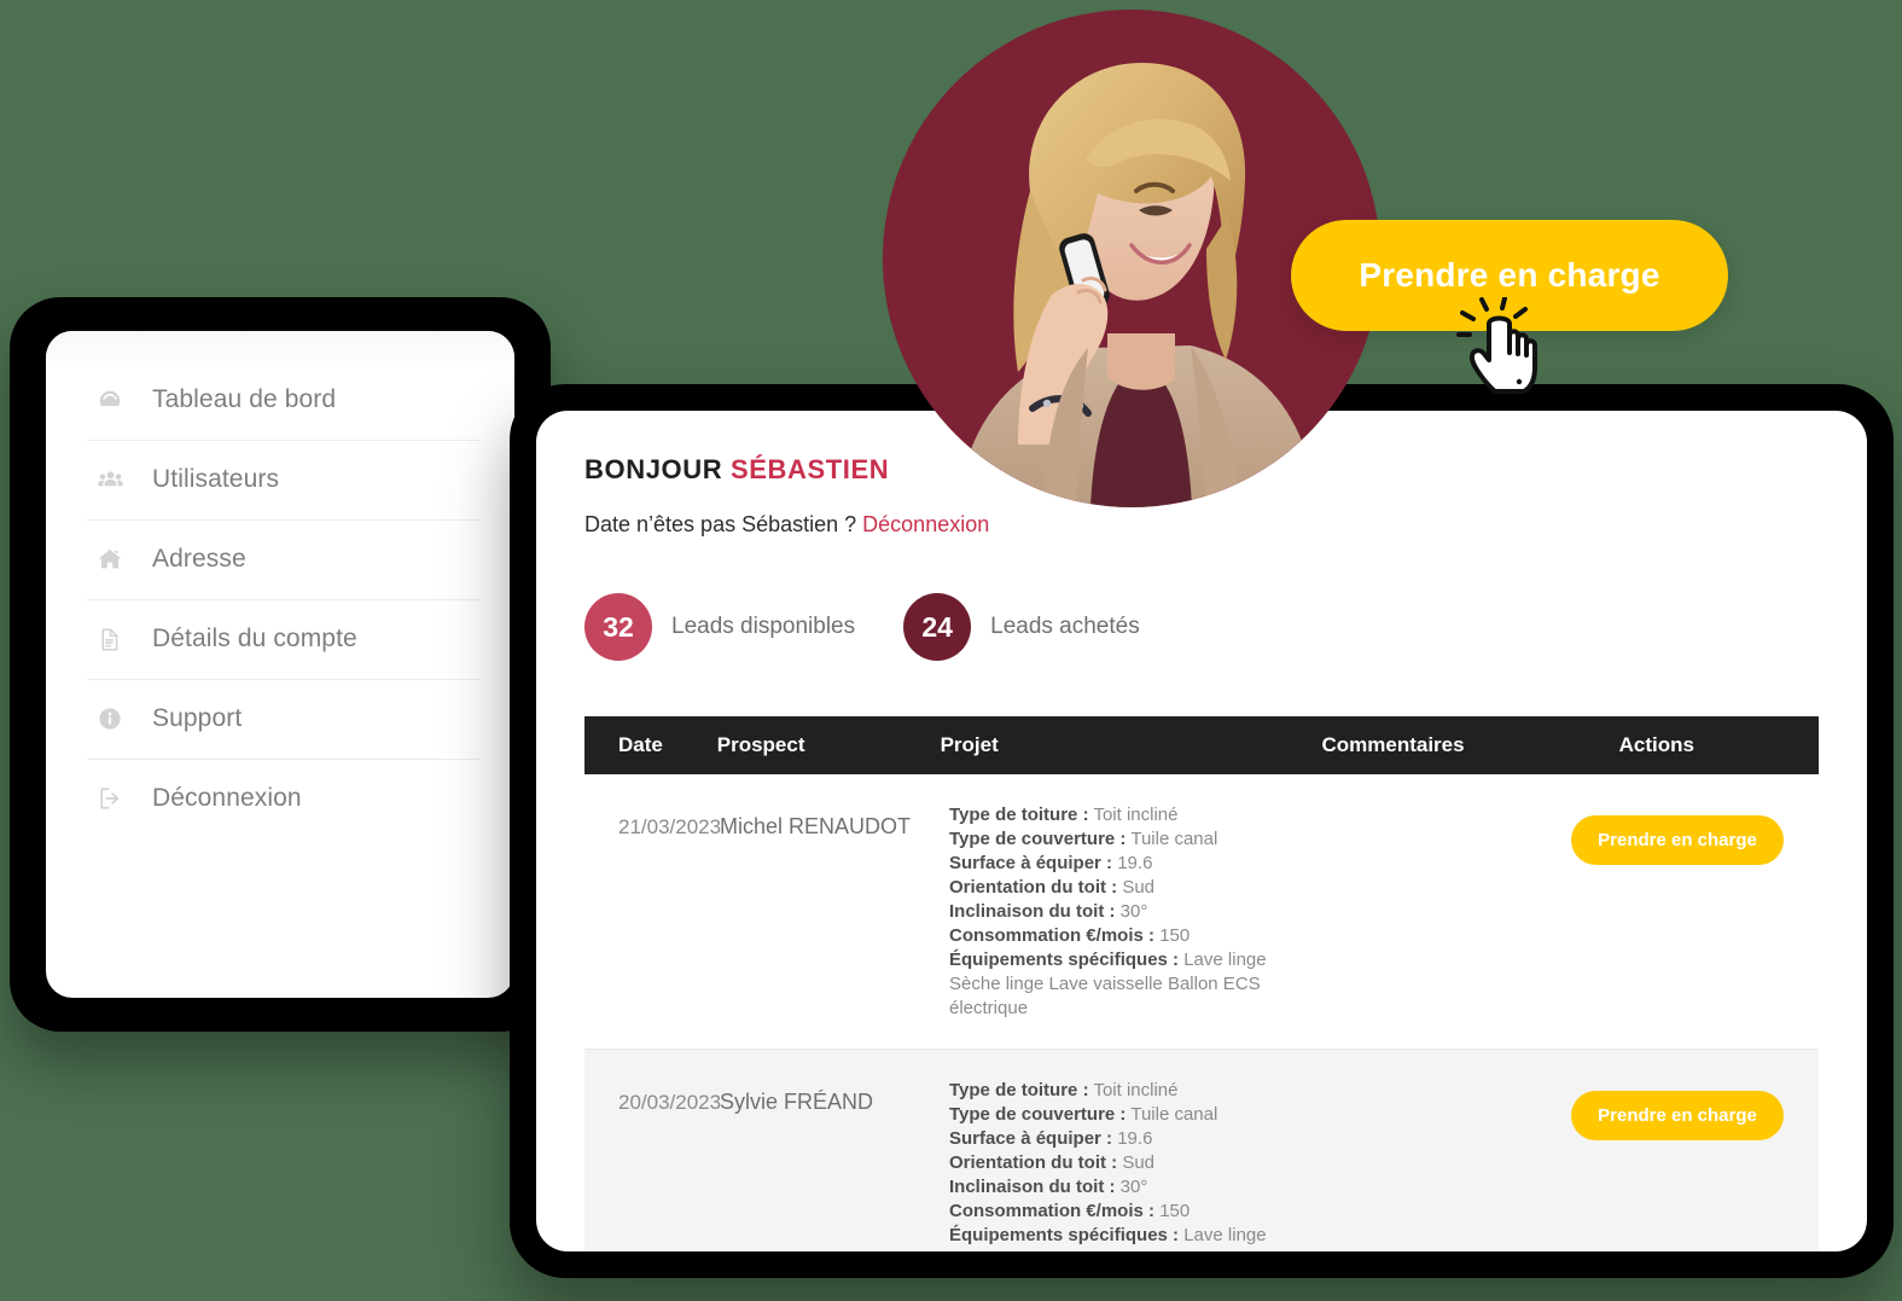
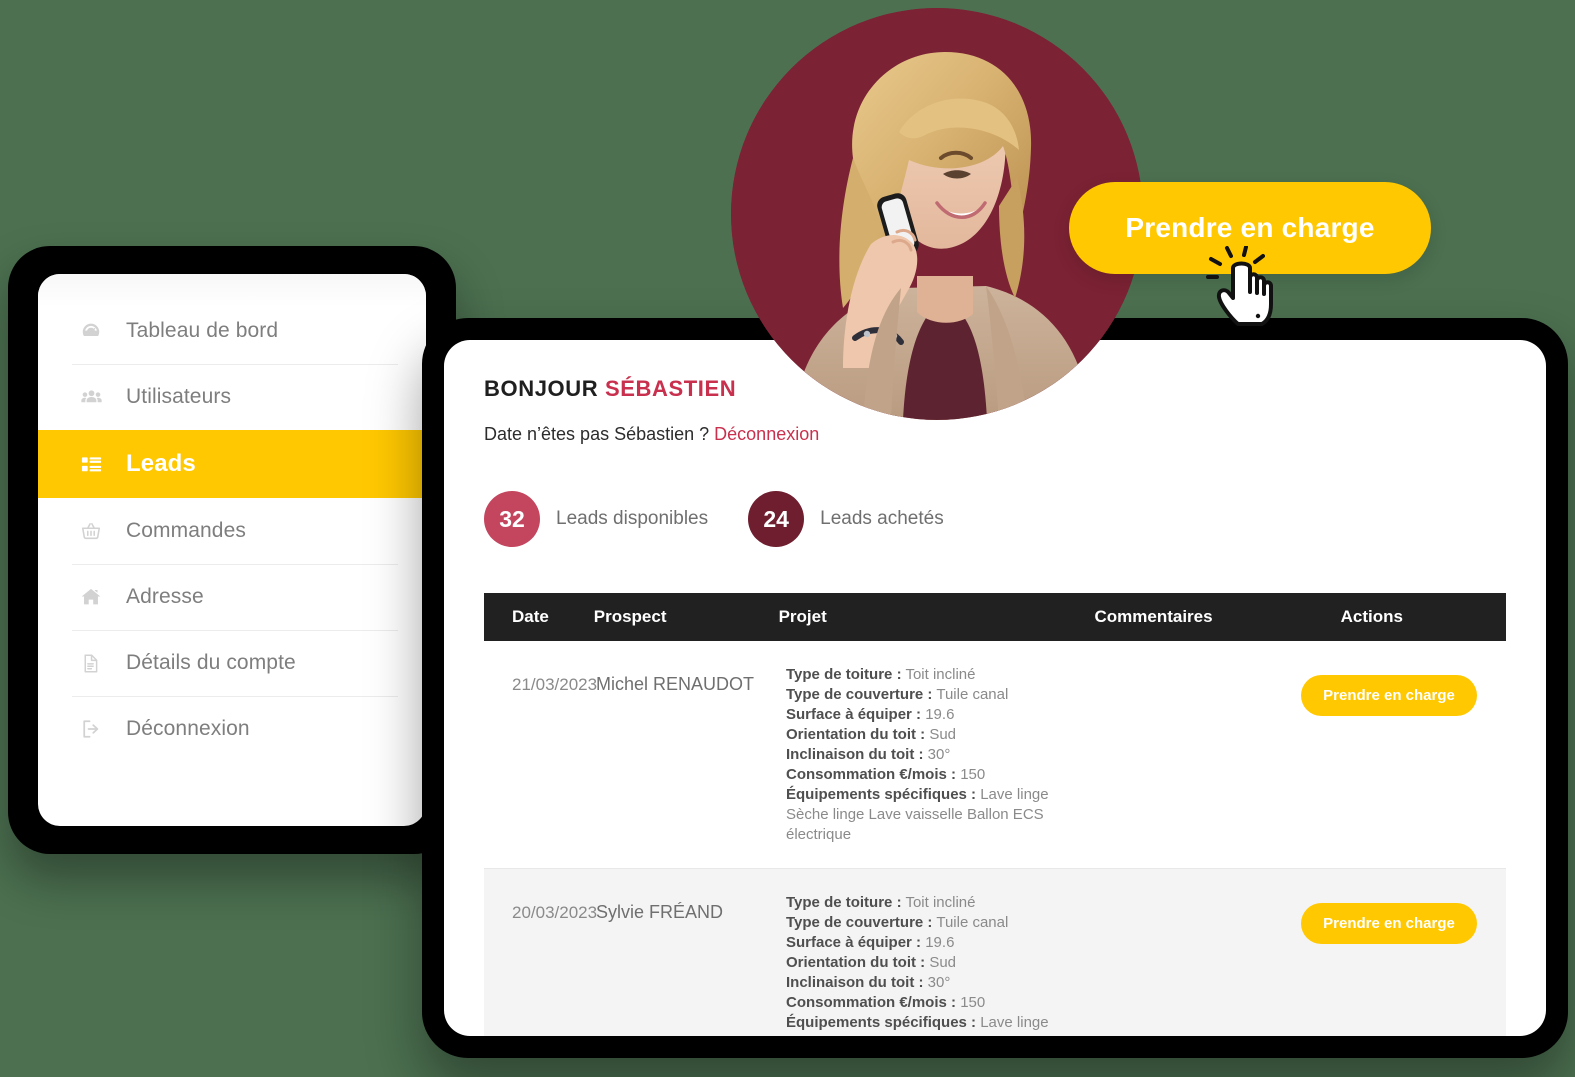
  Tableau de bord
  Utilisateurs
+ Leads
+ Commandes
  Adresse
  Détails du compte
- Support
  Déconnexion
  BONJOUR SÉBASTIEN
  Date n’êtes pas Sébastien ? Déconnexion
  32
  Leads disponibles
  24
  Leads achetés
  Date
  Prospect
  Projet
  Commentaires
  Actions
  21/03/2023
  Michel RENAUDOT
  Type de toiture : Toit incliné
  Type de couverture : Tuile canal
  Surface à équiper : 19.6
  Orientation du toit : Sud
  Inclinaison du toit : 30°
  Consommation €/mois : 150
  Équipements spécifiques : Lave linge Sèche linge Lave vaisselle Ballon ECS électrique
  Prendre en charge
  20/03/2023
  Sylvie FRÉAND
  Type de toiture : Toit incliné
  Type de couverture : Tuile canal
  Surface à équiper : 19.6
  Orientation du toit : Sud
  Inclinaison du toit : 30°
  Consommation €/mois : 150
  Équipements spécifiques : Lave linge
  Prendre en charge
  Prendre en charge
